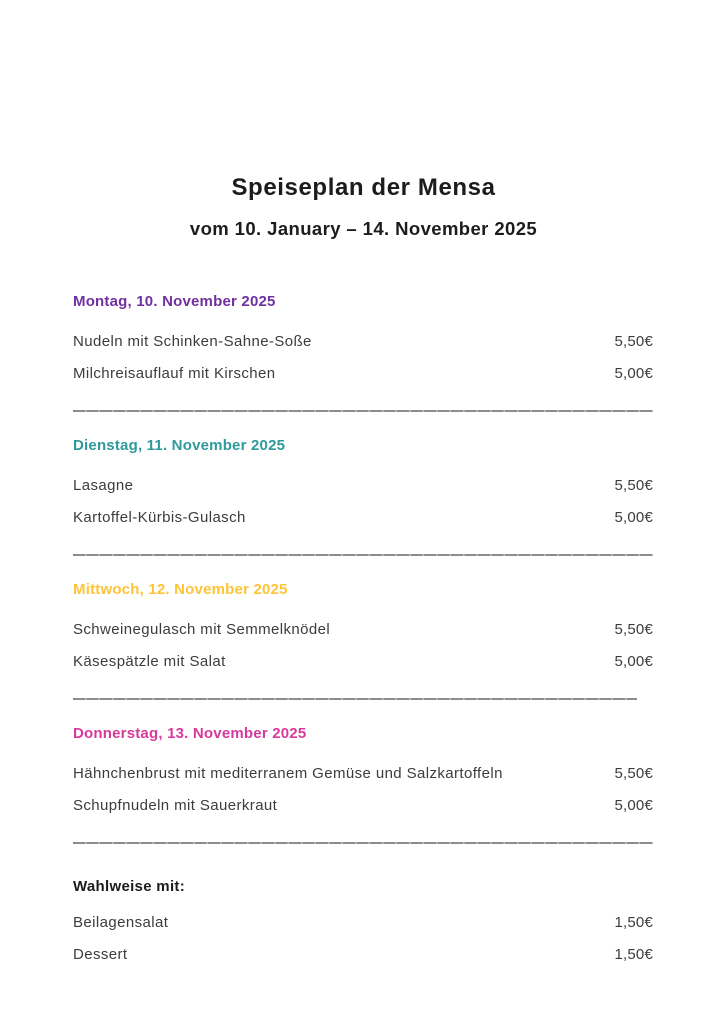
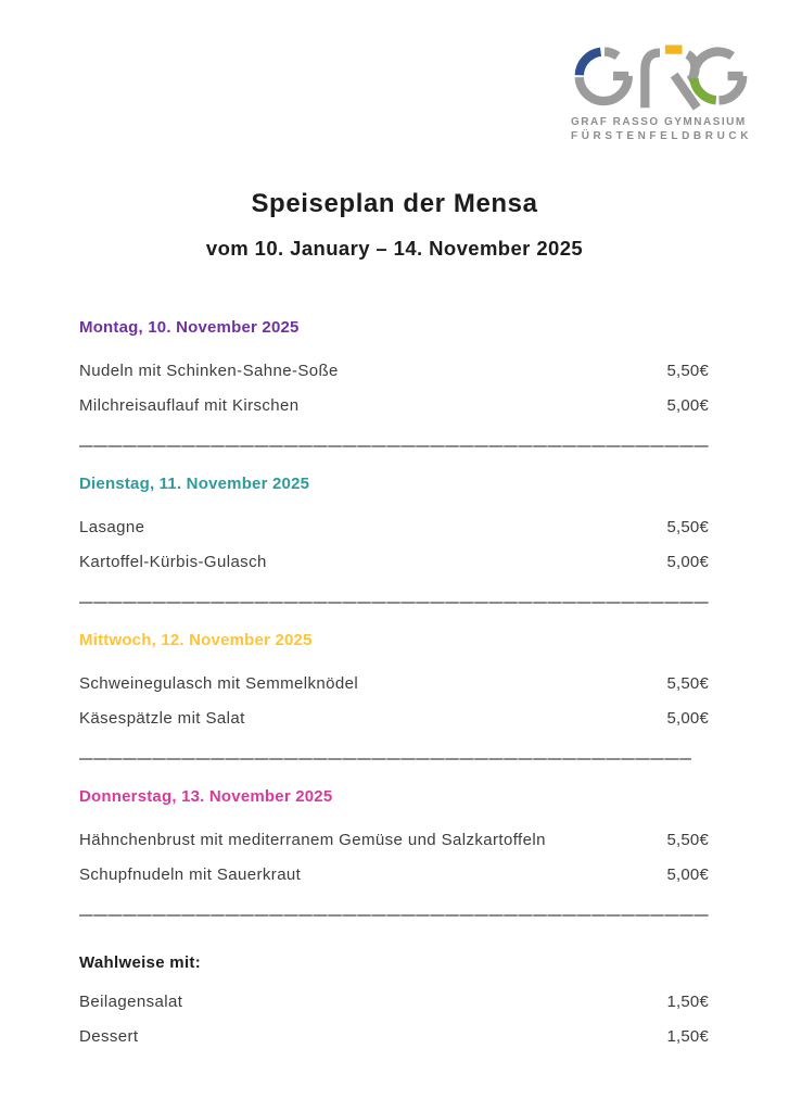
+ GRAF RASSO GYMNASIUM
+ FÜRSTENFELDBRUCK
  Speiseplan der Mensa
  vom 10. January – 14. November 2025
  Montag, 10. November 2025
  Nudeln mit Schinken-Sahne-Soße
  5,50€
  Milchreisauflauf mit Kirschen
  5,00€
  Dienstag, 11. November 2025
  Lasagne
  5,50€
  Kartoffel-Kürbis-Gulasch
  5,00€
  Mittwoch, 12. November 2025
  Schweinegulasch mit Semmelknödel
  5,50€
  Käsespätzle mit Salat
  5,00€
  Donnerstag, 13. November 2025
  Hähnchenbrust mit mediterranem Gemüse und Salzkartoffeln
  5,50€
  Schupfnudeln mit Sauerkraut
  5,00€
  Wahlweise mit:
  Beilagensalat
  1,50€
  Dessert
  1,50€
